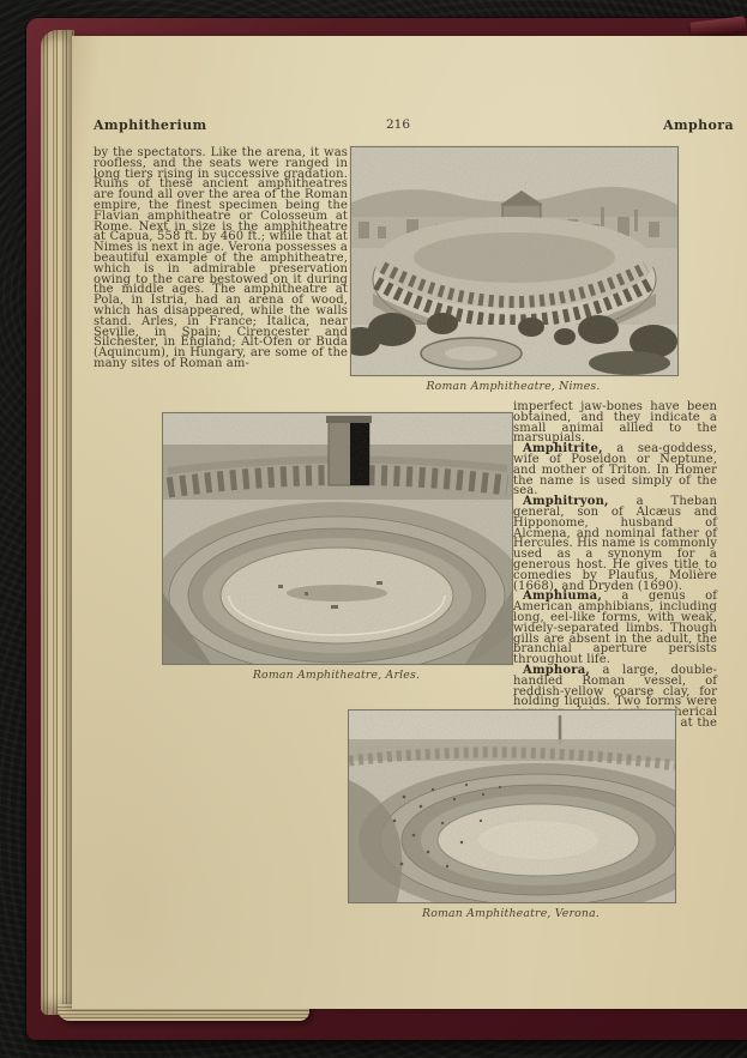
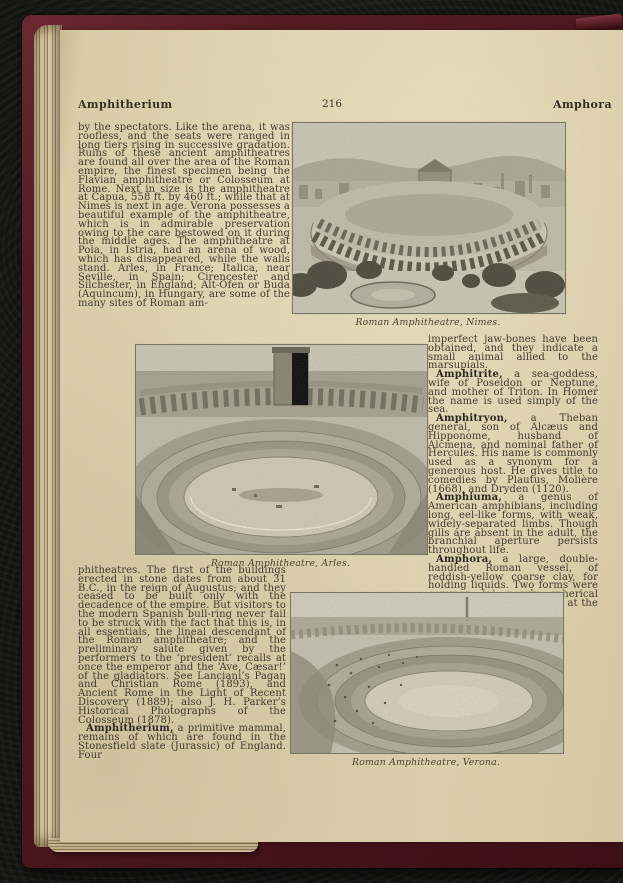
  Amphitherium
  216
  Amphora
  by the spectators. Like the arena, it was roofless, and the seats were ranged in long tiers rising in successive gradation. Ruins of these ancient amphitheatres are found all over the area of the Roman empire, the finest specimen being the Flavian amphitheatre or Colosseum at Rome. Next in size is the amphitheatre at Capua, 558 ft. by 460 ft.; while that at Nimes is next in age. Verona possesses a beautiful example of the amphitheatre, which is in admirable preservation owing to the care bestowed on it during the middle ages. The amphitheatre at Pola, in Istria, had an arena of wood, which has disappeared, while the walls stand. Arles, in France; Italica, near Seville, in Spain; Cirencester and Silchester, in England; Alt-Ofen or Buda (Aquincum), in Hungary, are some of the many sites of Roman am-
  Roman Amphitheatre, Nimes.
  Roman Amphitheatre, Arles.
  imperfect jaw-bones have been obtained, and they indicate a small animal allied to the marsupials.
  Amphitrite, a sea-goddess, wife of Poseidon or Neptune, and mother of Triton. In Homer the name is used simply of the sea.
- Amphitryon, a Theban general, son of Alcæus and Hipponome, husband of Alcmena, and nominal father of Hercules. His name is commonly used as a synonym for a generous host. He gives title to comedies by Plautus, Molière (1668), and Dryden (1690).
+ Amphitryon, a Theban general, son of Alcæus and Hipponome, husband of Alcmena, and nominal father of Hercules. His name is commonly used as a synonym for a generous host. He gives title to comedies by Plautus, Molière (1668), and Dryden (1120).
  Amphiuma, a genus of American amphibians, including long, eel-like forms, with weak, widely-separated limbs. Though gills are absent in the adult, the branchial aperture persists throughout life.
  Amphora, a large, double-handled Roman vessel, of reddish-yellow coarse clay, for holding liquids. Two forms were herical at the
+ phitheatres. The first of the buildings erected in stone dates from about 31 B.C., in the reign of Augustus; and they ceased to be built only with the decadence of the empire. But visitors to the modern Spanish bull-ring never fail to be struck with the fact that this is, in all essentials, the lineal descendant of the Roman amphitheatre; and the preliminary salute given by the performers to the ‘president’ recalls at once the emperor and the ‘Ave, Cæsar!’ of the gladiators. See Lanciani’s Pagan and Christian Rome (1893), and Ancient Rome in the Light of Recent Discovery (1889); also J. H. Parker’s Historical Photographs of the Colosseum (1878).
+ Amphitherium, a primitive mammal, remains of which are found in the Stonesfield slate (Jurassic) of England. Four
  Roman Amphitheatre, Verona.
